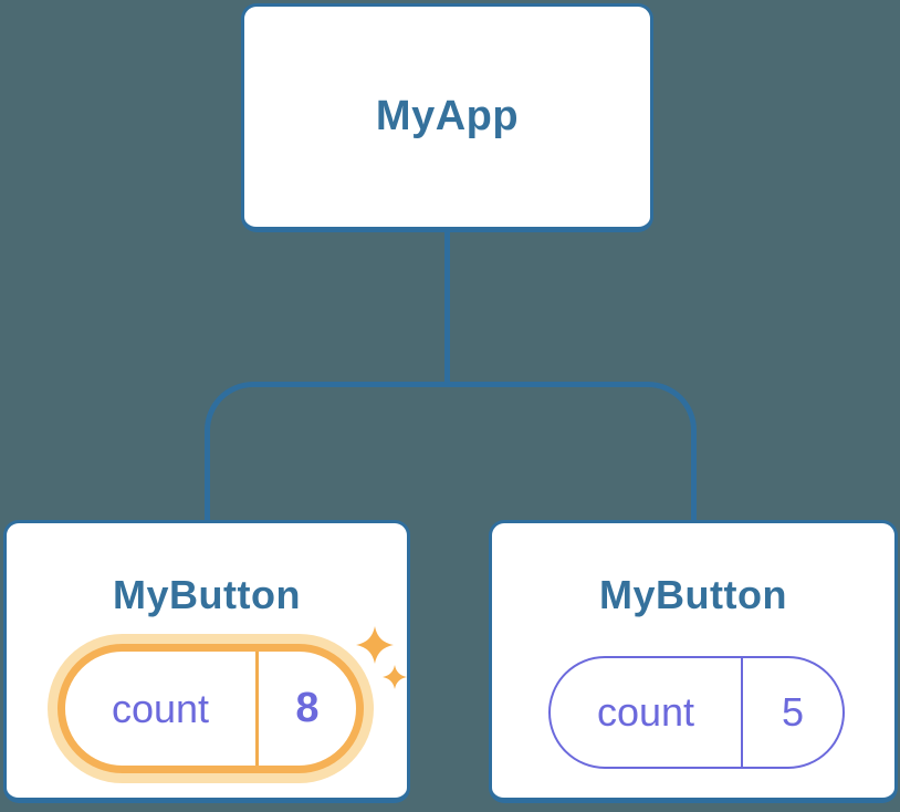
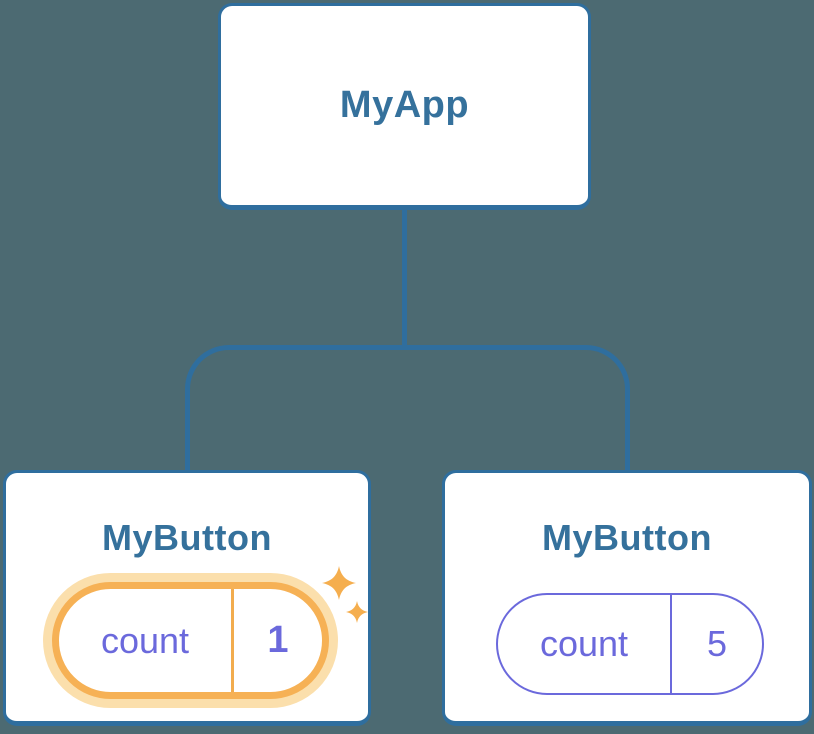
  MyApp
  MyButton
  count
- 8
+ 1
  MyButton
  count
  5
